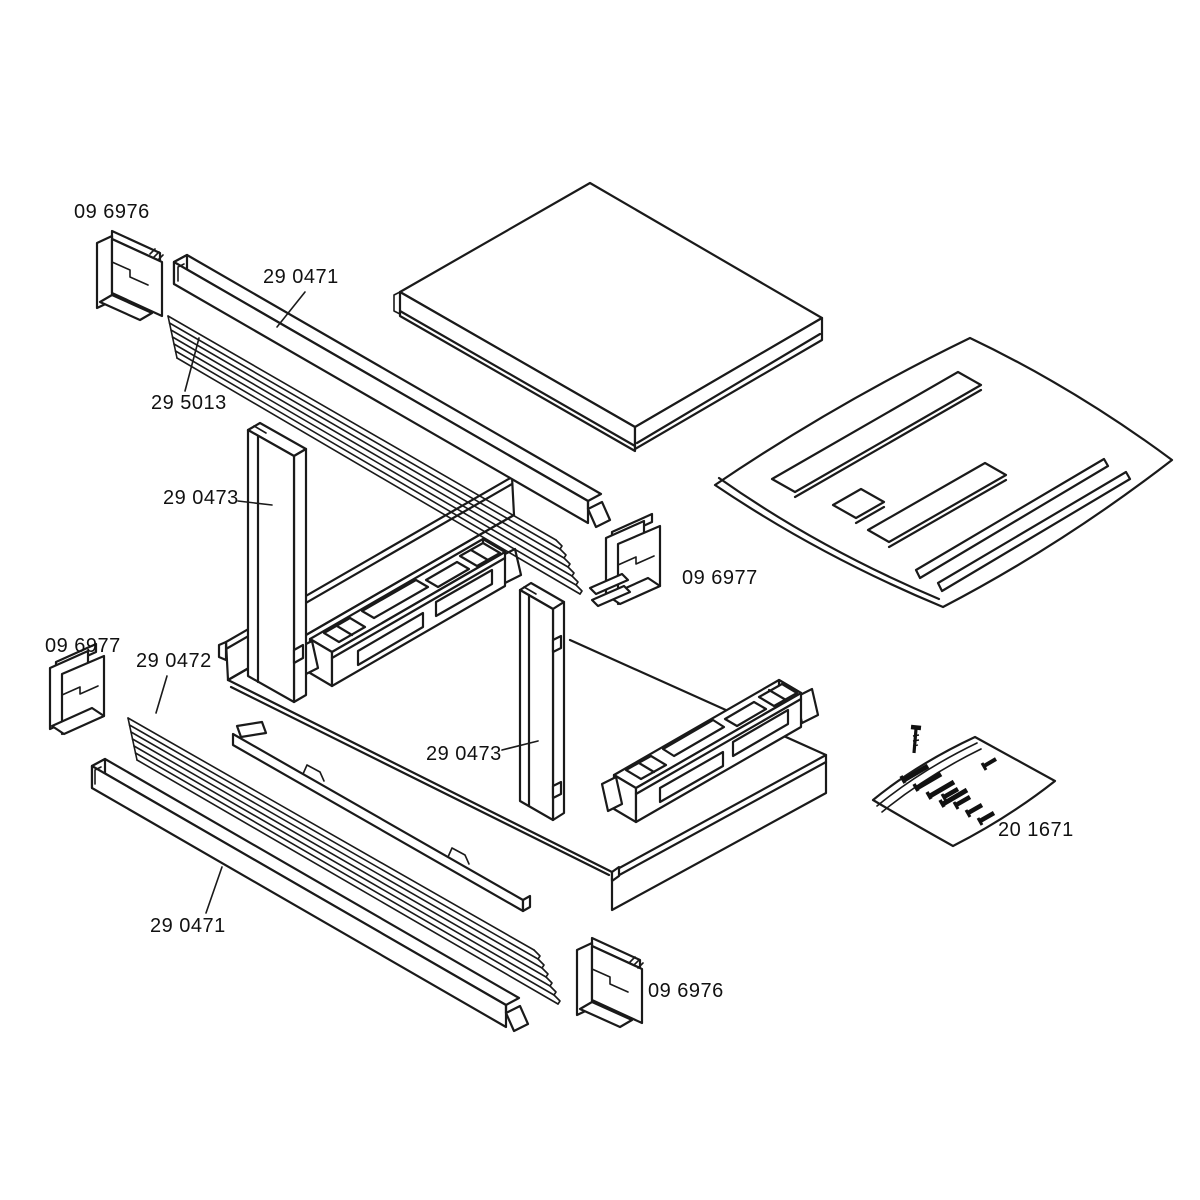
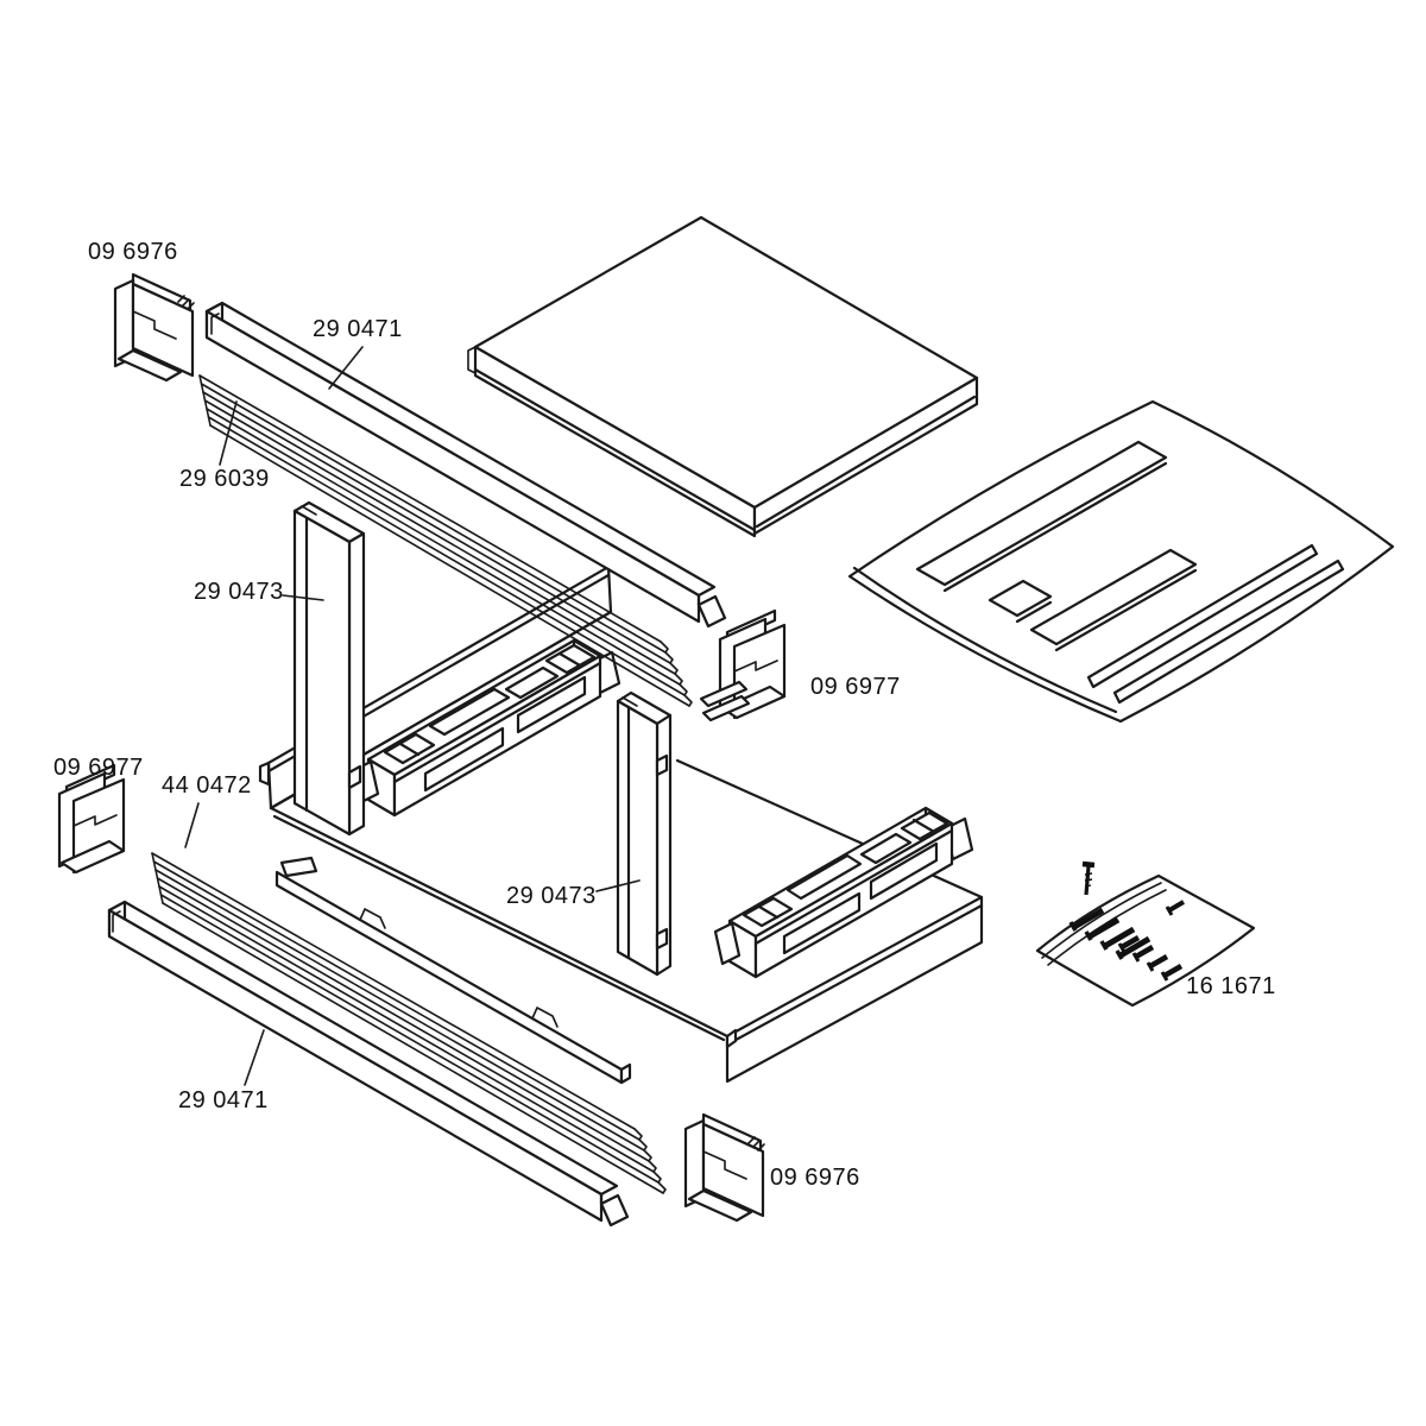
  09 6976
  29 0471
- 29 5013
+ 29 6039
  29 0473
  09 6977
  09 6977
- 29 0472
+ 44 0472
  29 0473
- 20 1671
+ 16 1671
  29 0471
  09 6976
